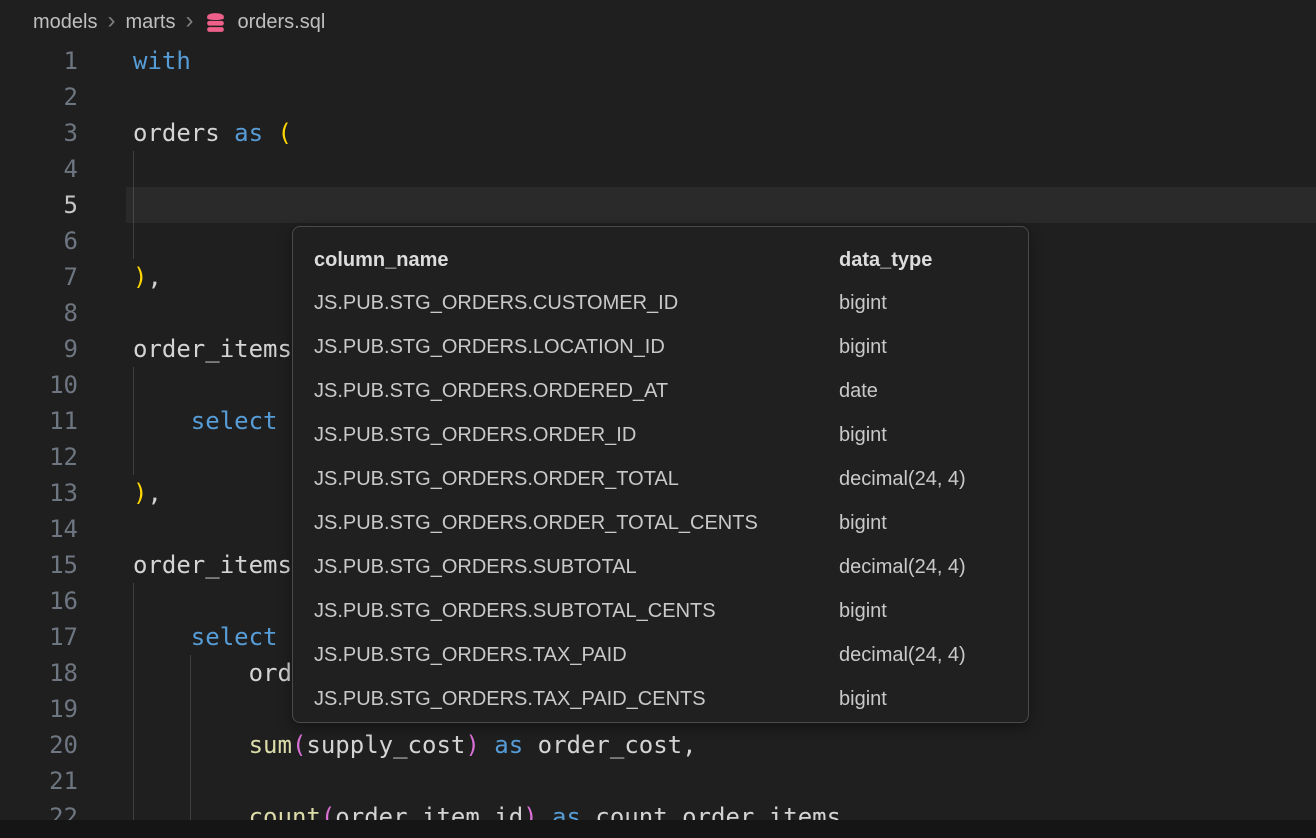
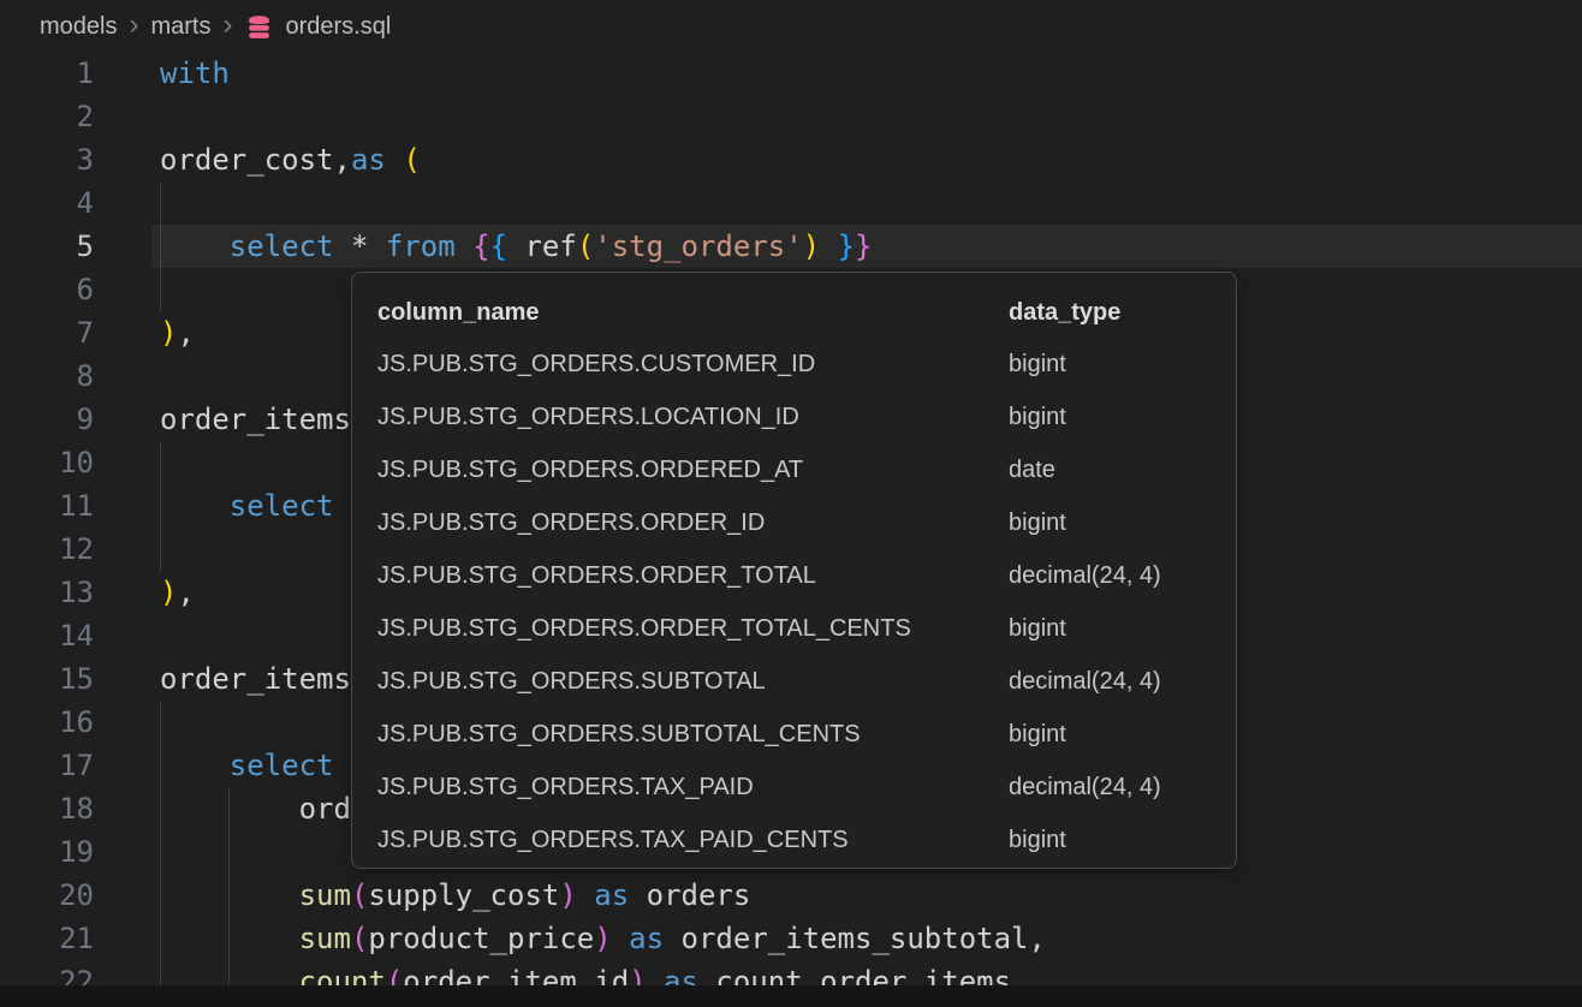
  models
  ›
  marts
  ›
  orders.sql
  1
  with
  2
  3
- orders as (
+ order_cost,as (
  4
  5
+ select * from {{ ref('stg_orders') }}
  6
  7
  ),
  8
  9
  order_items
  10
  11
  select
  12
  13
  ),
  14
  15
  order_items
  16
  17
  select
  18
  ord
  19
  20
- sum(supply_cost) as order_cost,
+ sum(supply_cost) as orders
  21
+ sum(product_price) as order_items_subtotal,
  22
  count(order_item_id) as count_order_items
  column_name
  data_type
  JS.PUB.STG_ORDERS.CUSTOMER_ID
  bigint
  JS.PUB.STG_ORDERS.LOCATION_ID
  bigint
  JS.PUB.STG_ORDERS.ORDERED_AT
  date
  JS.PUB.STG_ORDERS.ORDER_ID
  bigint
  JS.PUB.STG_ORDERS.ORDER_TOTAL
  decimal(24, 4)
  JS.PUB.STG_ORDERS.ORDER_TOTAL_CENTS
  bigint
  JS.PUB.STG_ORDERS.SUBTOTAL
  decimal(24, 4)
  JS.PUB.STG_ORDERS.SUBTOTAL_CENTS
  bigint
  JS.PUB.STG_ORDERS.TAX_PAID
  decimal(24, 4)
  JS.PUB.STG_ORDERS.TAX_PAID_CENTS
  bigint
